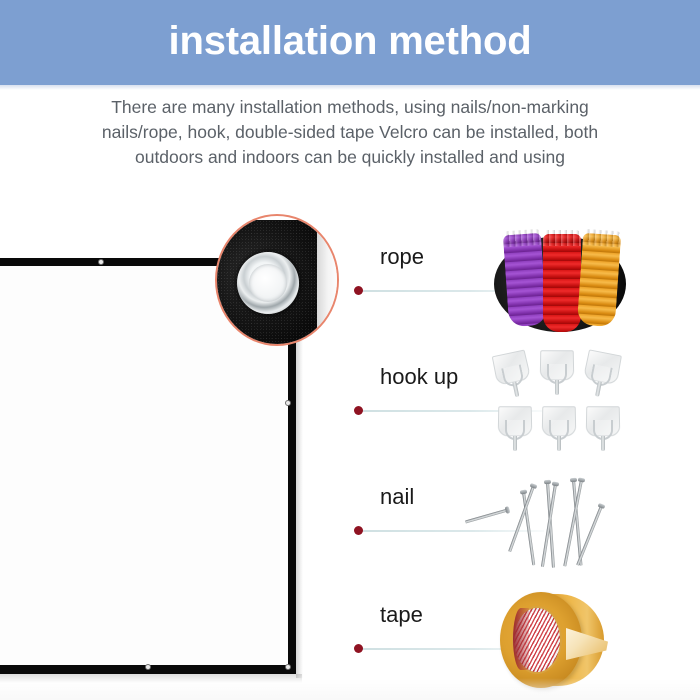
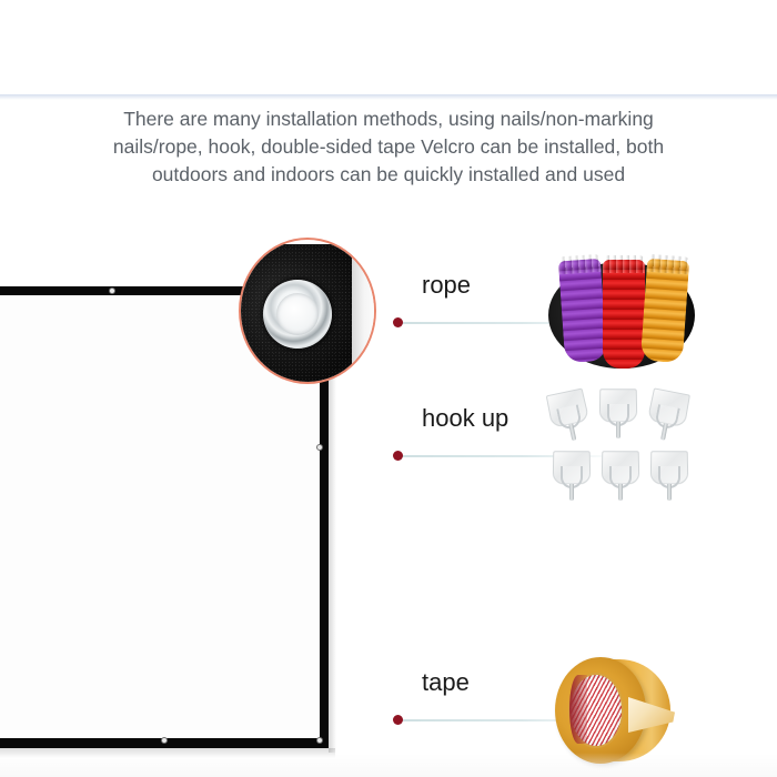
- installation method
- There are many installation methods, using nails/non-marking nails/rope, hook, double-sided tape Velcro can be installed, both outdoors and indoors can be quickly installed and using
+ There are many installation methods, using nails/non-marking nails/rope, hook, double-sided tape Velcro can be installed, both outdoors and indoors can be quickly installed and used
  rope
  hook up
- nail
  tape
